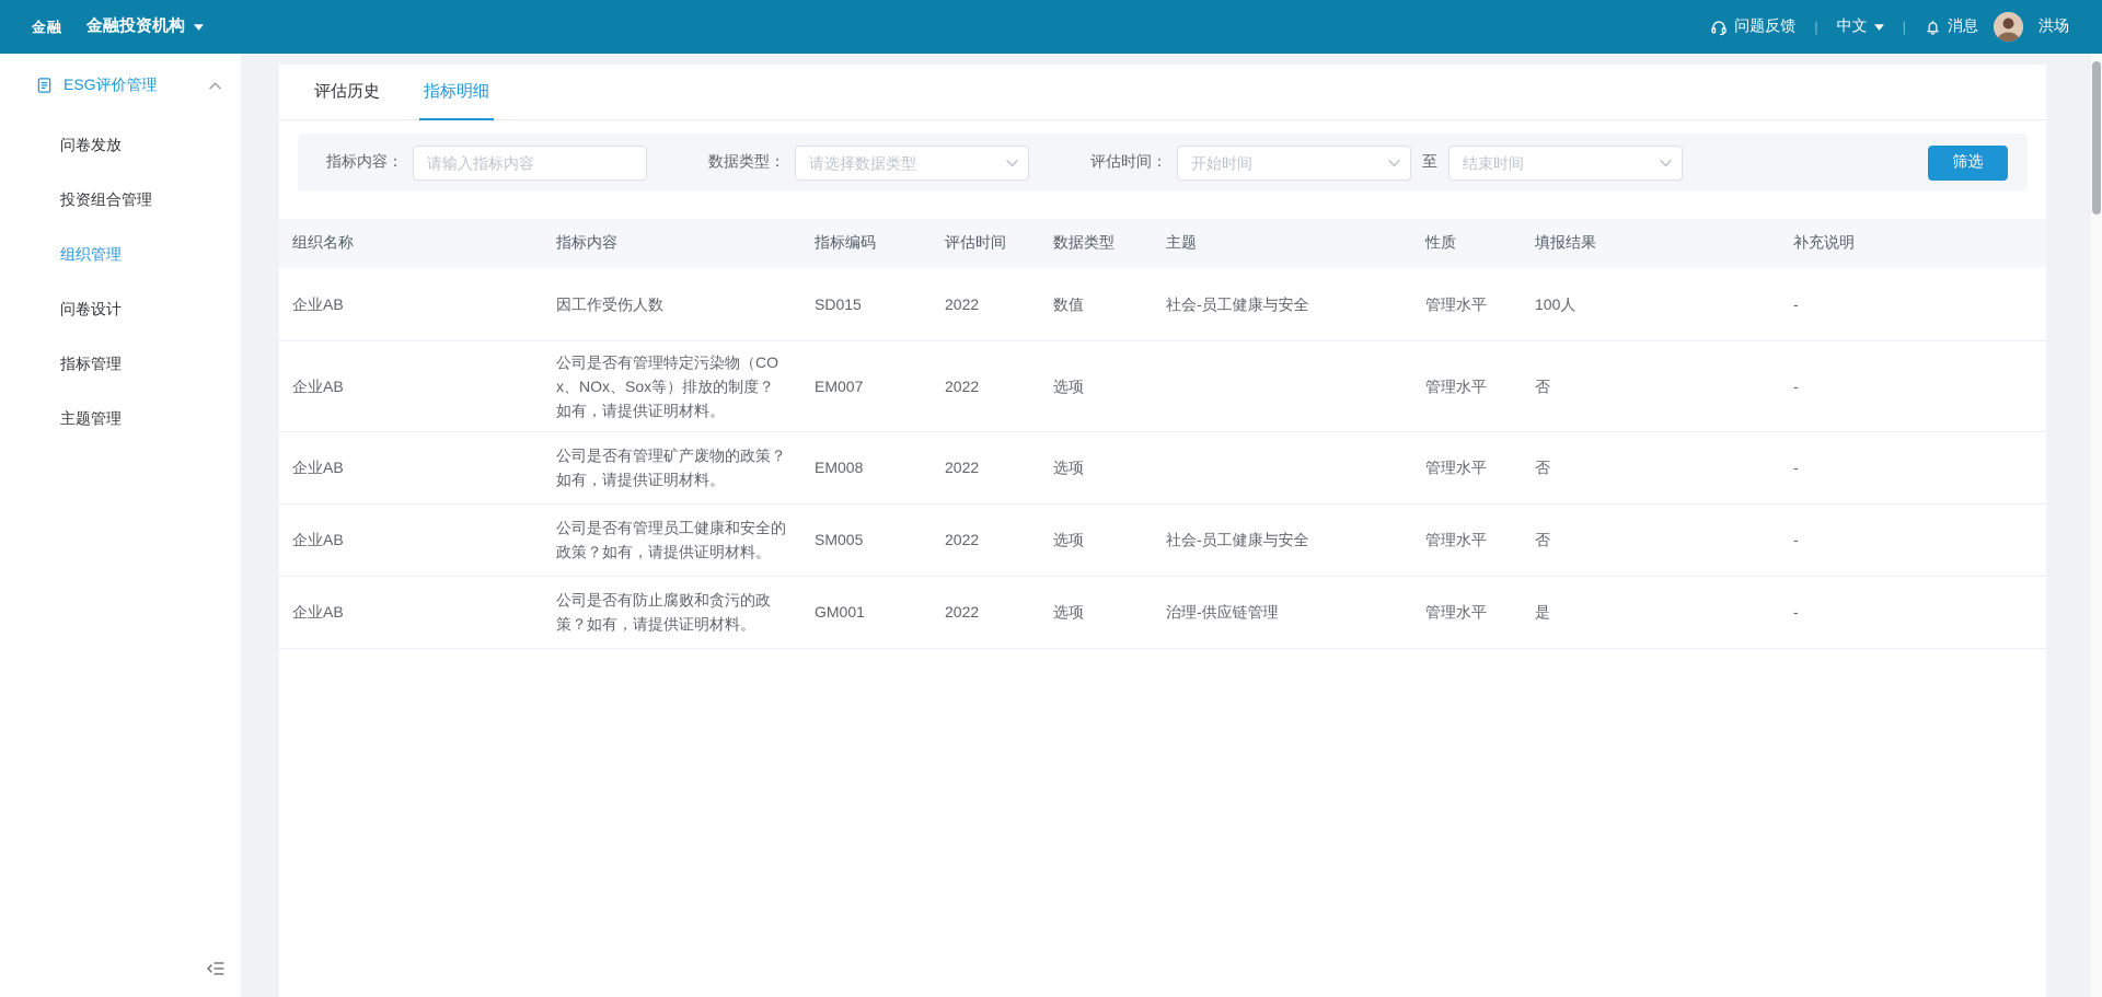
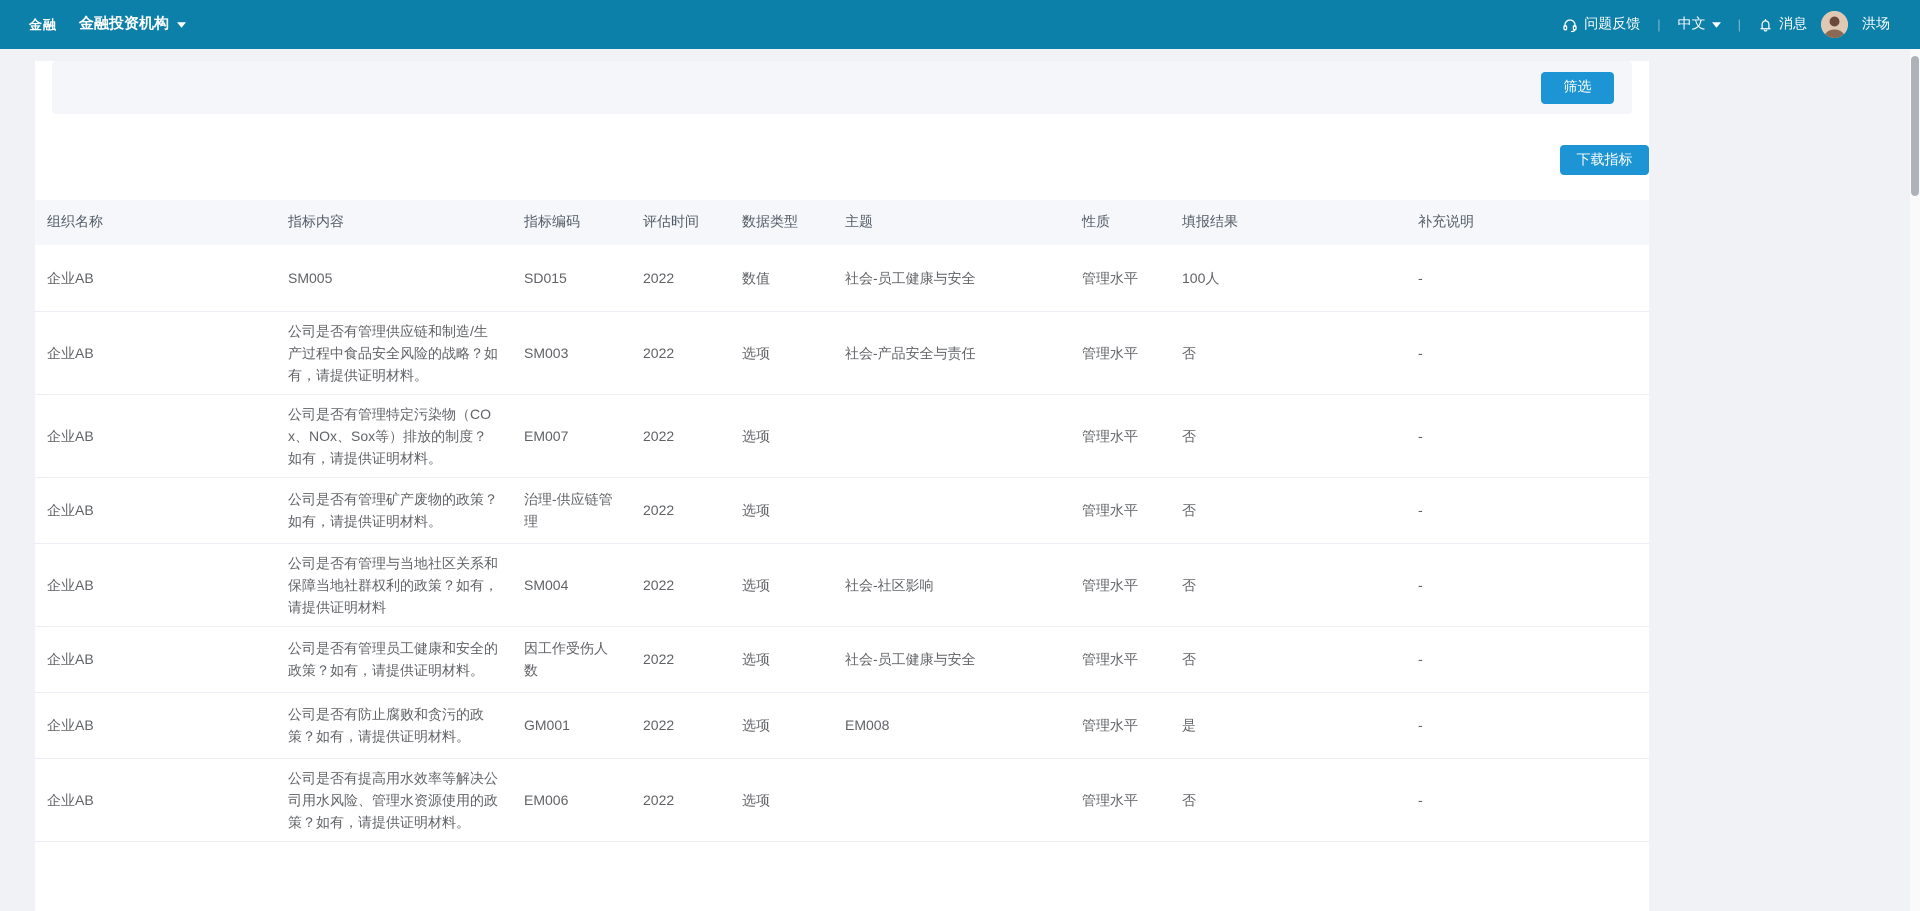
  金融
  金融投资机构
  问题反馈
  |
  中文
  |
  消息
  洪场
- ESG评价管理
- 问卷发放
- 投资组合管理
- 组织管理
- 问卷设计
- 指标管理
- 主题管理
- 评估历史
- 指标明细
- 指标内容：
- 请输入指标内容
- 数据类型：
- 请选择数据类型
- 评估时间：
- 开始时间
- 至
- 结束时间
  筛选
+ 下载指标
  组织名称	指标内容	指标编码	评估时间	数据类型	主题	性质	填报结果	补充说明
- 企业AB	因工作受伤人数	SD015	2022	数值	社会-员工健康与安全	管理水平	100人	-
+ 企业AB	SM005	SD015	2022	数值	社会-员工健康与安全	管理水平	100人	-
+ 企业AB	公司是否有管理供应链和制造/生产过程中食品安全风险的战略？如有，请提供证明材料。	SM003	2022	选项	社会-产品安全与责任	管理水平	否	-
  企业AB	公司是否有管理特定污染物（COx、NOx、Sox等）排放的制度？如有，请提供证明材料。	EM007	2022	选项		管理水平	否	-
- 企业AB	公司是否有管理矿产废物的政策？如有，请提供证明材料。	EM008	2022	选项		管理水平	否	-
+ 企业AB	公司是否有管理矿产废物的政策？如有，请提供证明材料。	治理-供应链管理	2022	选项		管理水平	否	-
+ 企业AB	公司是否有管理与当地社区关系和保障当地社群权利的政策？如有，请提供证明材料	SM004	2022	选项	社会-社区影响	管理水平	否	-
- 企业AB	公司是否有管理员工健康和安全的政策？如有，请提供证明材料。	SM005	2022	选项	社会-员工健康与安全	管理水平	否	-
+ 企业AB	公司是否有管理员工健康和安全的政策？如有，请提供证明材料。	因工作受伤人数	2022	选项	社会-员工健康与安全	管理水平	否	-
- 企业AB	公司是否有防止腐败和贪污的政策？如有，请提供证明材料。	GM001	2022	选项	治理-供应链管理	管理水平	是	-
+ 企业AB	公司是否有防止腐败和贪污的政策？如有，请提供证明材料。	GM001	2022	选项	EM008	管理水平	是	-
+ 企业AB	公司是否有提高用水效率等解决公司用水风险、管理水资源使用的政策？如有，请提供证明材料。	EM006	2022	选项		管理水平	否	-
